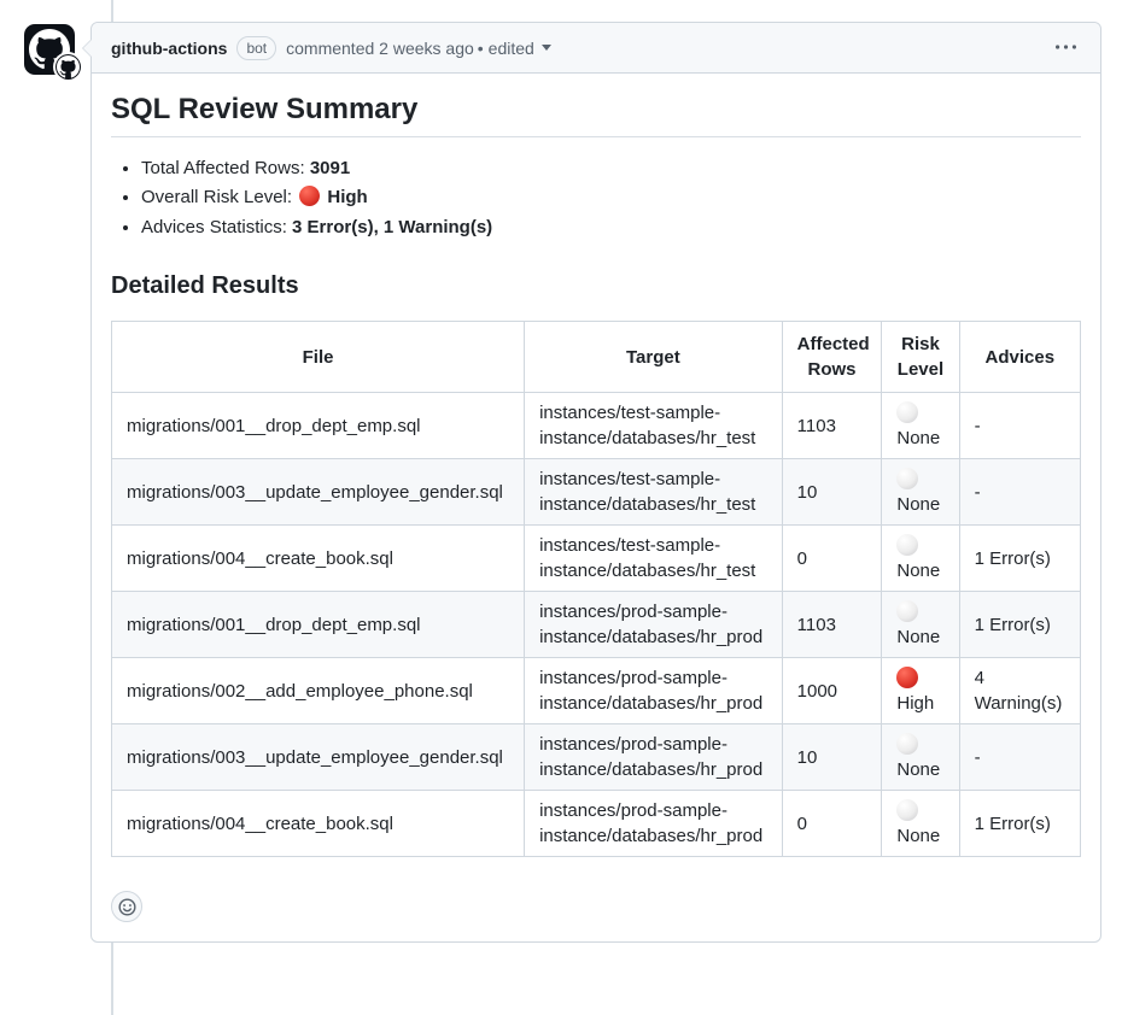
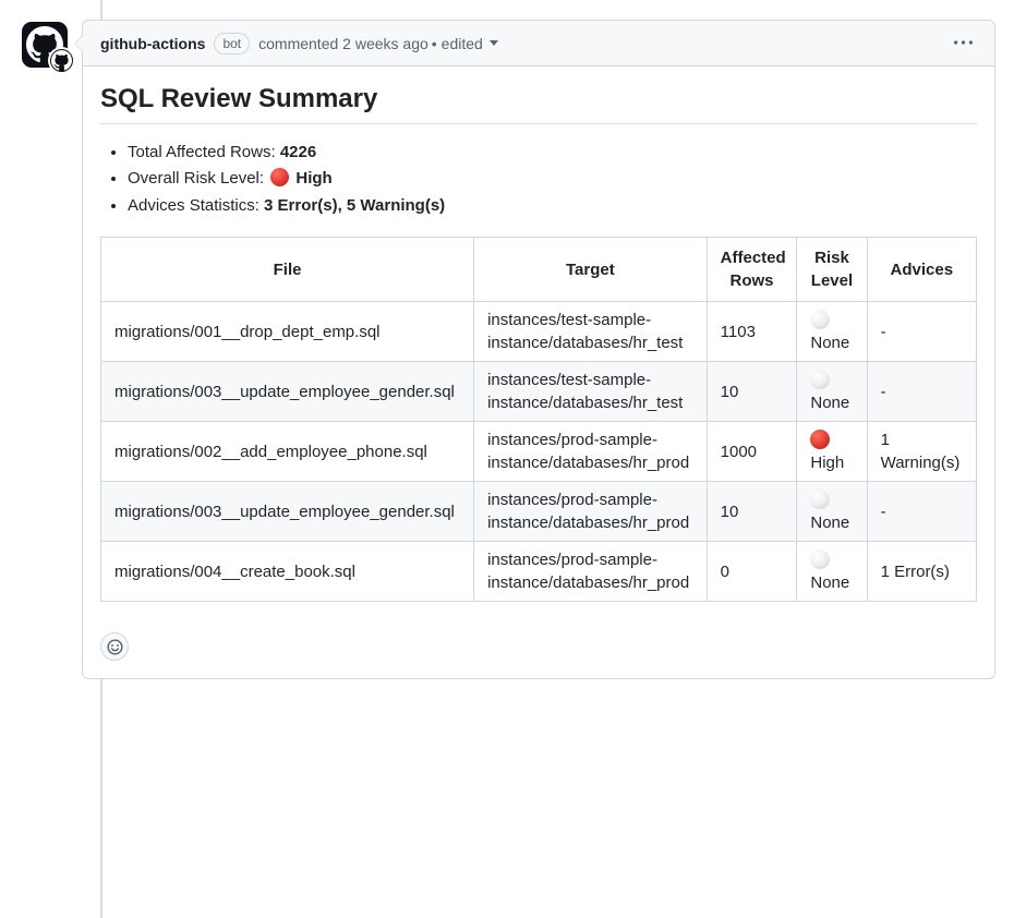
  github-actions
  bot
  commented 2 weeks ago
  •
  edited
  SQL Review Summary
- Total Affected Rows: 3091
+ Total Affected Rows: 4226
  Overall Risk Level: High
- Advices Statistics: 3 Error(s), 1 Warning(s)
+ Advices Statistics: 3 Error(s), 5 Warning(s)
- Detailed Results
  File	Target	Affected Rows	Risk Level	Advices
  migrations/001__drop_dept_emp.sql	instances/test-sample-instance/databases/hr_test	1103	None	-
  migrations/003__update_employee_gender.sql	instances/test-sample-instance/databases/hr_test	10	None	-
- migrations/004__create_book.sql	instances/test-sample-instance/databases/hr_test	0	None	1 Error(s)
- migrations/001__drop_dept_emp.sql	instances/prod-sample-instance/databases/hr_prod	1103	None	1 Error(s)
- migrations/002__add_employee_phone.sql	instances/prod-sample-instance/databases/hr_prod	1000	High	4 Warning(s)
+ migrations/002__add_employee_phone.sql	instances/prod-sample-instance/databases/hr_prod	1000	High	1 Warning(s)
  migrations/003__update_employee_gender.sql	instances/prod-sample-instance/databases/hr_prod	10	None	-
  migrations/004__create_book.sql	instances/prod-sample-instance/databases/hr_prod	0	None	1 Error(s)
